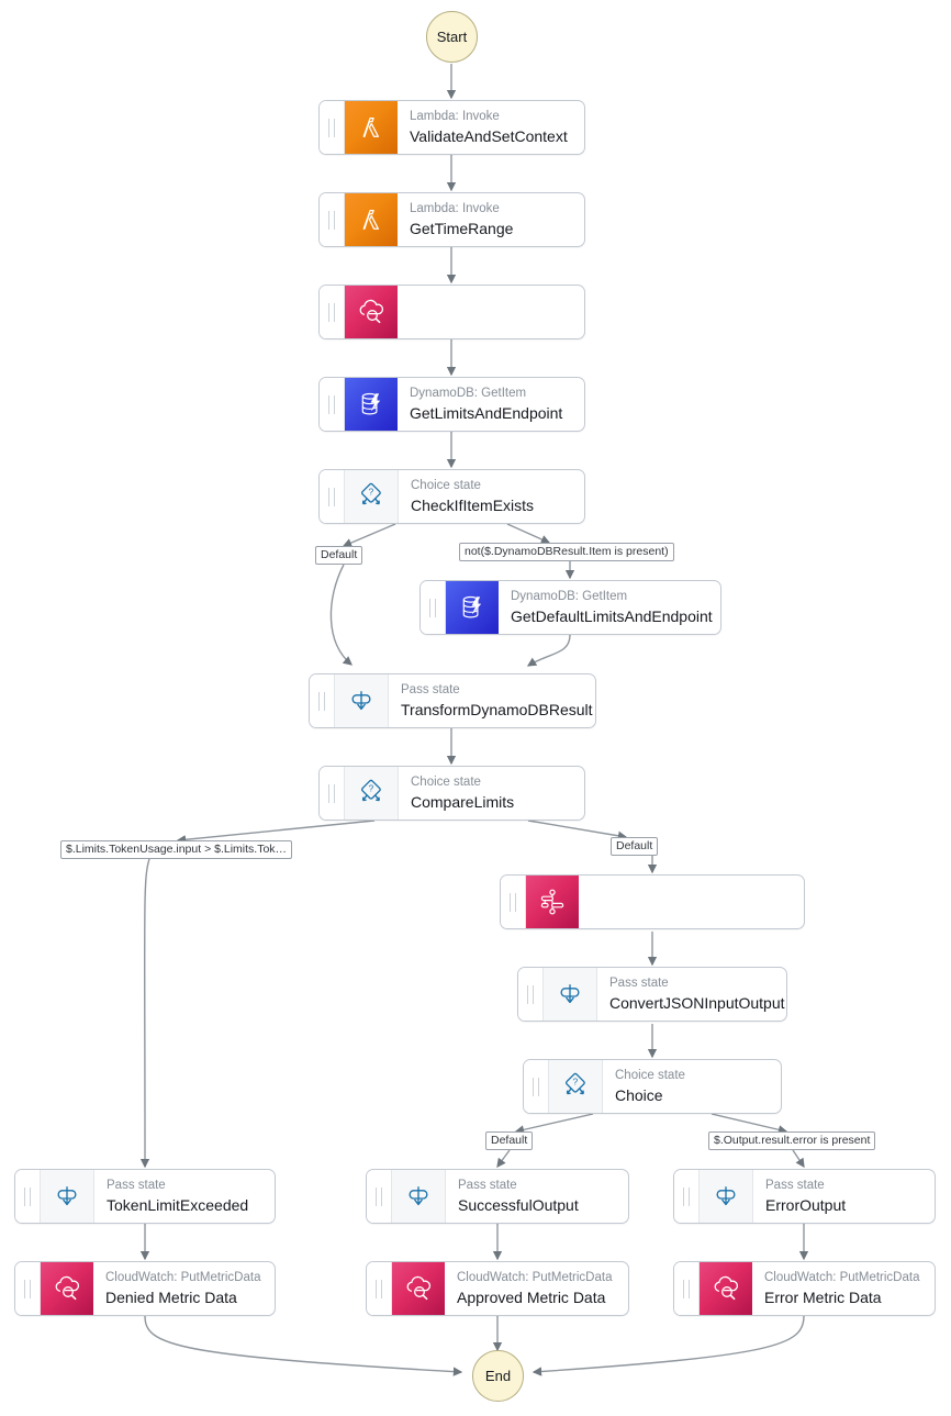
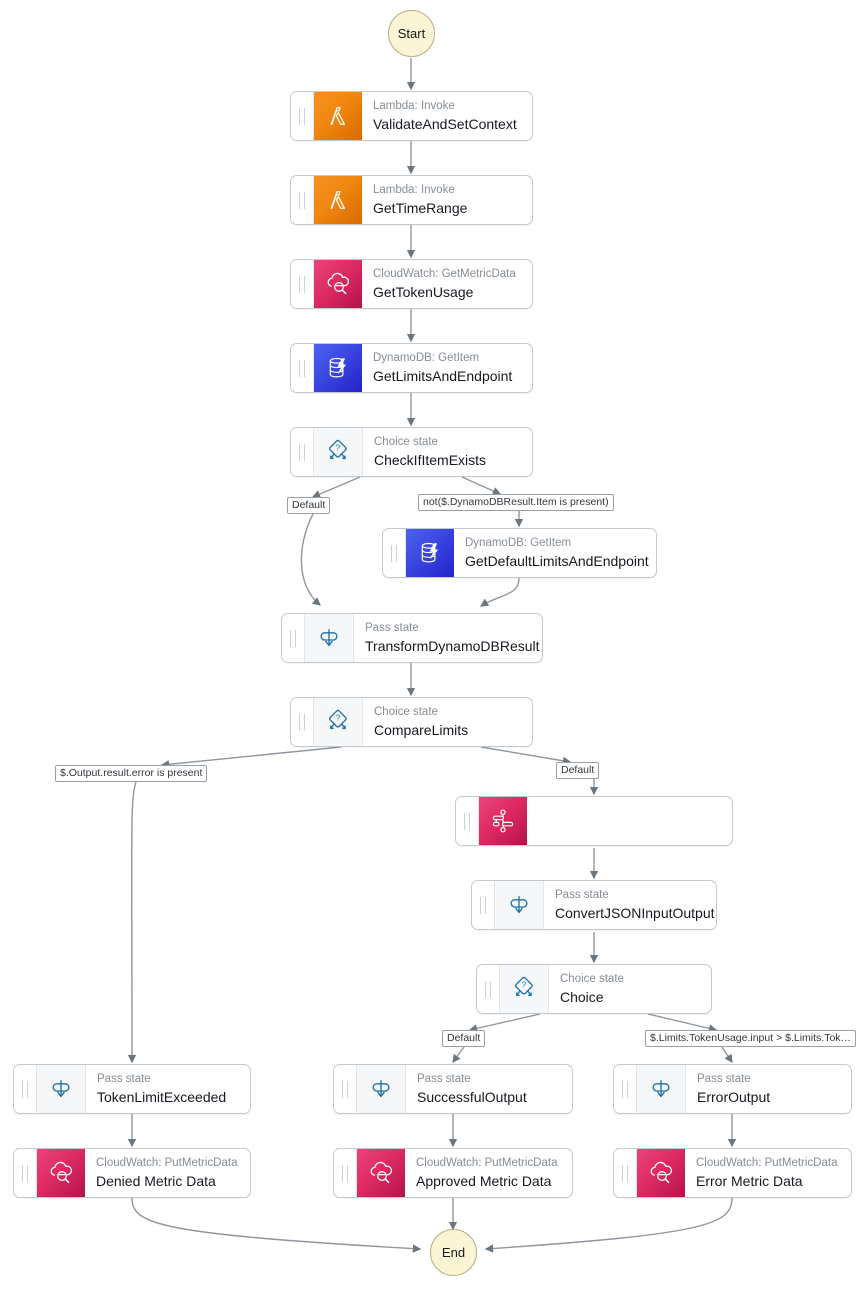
  Start
  End
  Lambda: Invoke
  ValidateAndSetContext
  Lambda: Invoke
  GetTimeRange
+ CloudWatch: GetMetricData
+ GetTokenUsage
  DynamoDB: GetItem
  GetLimitsAndEndpoint
  ?
  Choice state
  CheckIfItemExists
  DynamoDB: GetItem
  GetDefaultLimitsAndEndpoint
  Pass state
  TransformDynamoDBResult
  ?
  Choice state
  CompareLimits
  Pass state
  ConvertJSONInputOutput
  ?
  Choice state
  Choice
  Pass state
  TokenLimitExceeded
  Pass state
  SuccessfulOutput
  Pass state
  ErrorOutput
  CloudWatch: PutMetricData
  Denied Metric Data
  CloudWatch: PutMetricData
  Approved Metric Data
  CloudWatch: PutMetricData
  Error Metric Data
  Default
  not($.DynamoDBResult.Item is present)
- $.Limits.TokenUsage.input > $.Limits.Tok…
+ $.Output.result.error is present
  Default
  Default
- $.Output.result.error is present
+ $.Limits.TokenUsage.input > $.Limits.Tok…
